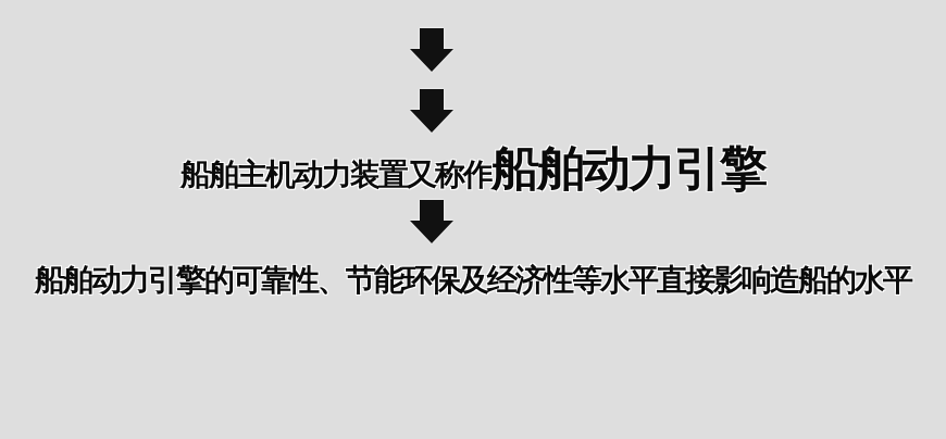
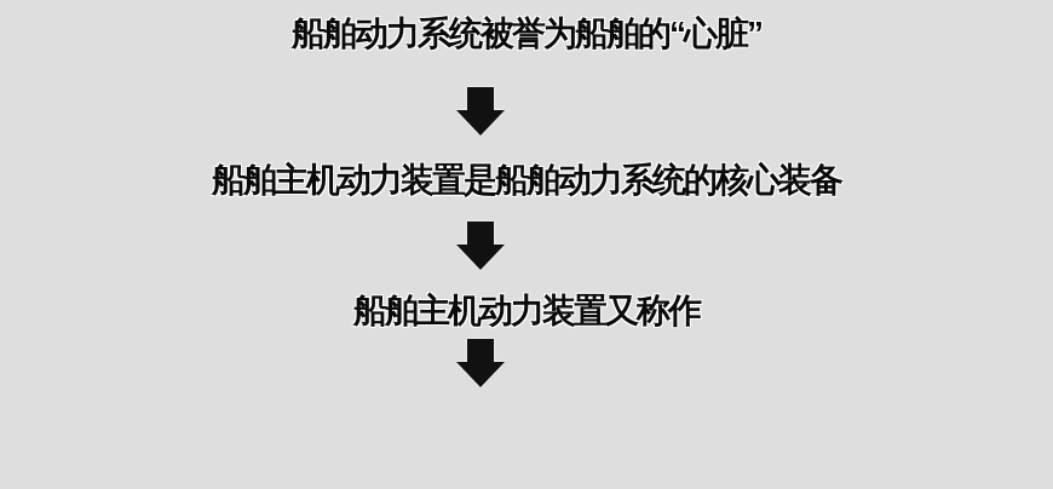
+ 船舶动力系统被誉为船舶的“心脏”
+ 船舶主机动力装置是船舶动力系统的核心装备
  船舶主机动力装置又称作
- 船舶动力引擎
- 船舶动力引擎的可靠性、节能环保及经济性等水平直接影响造船的水平
